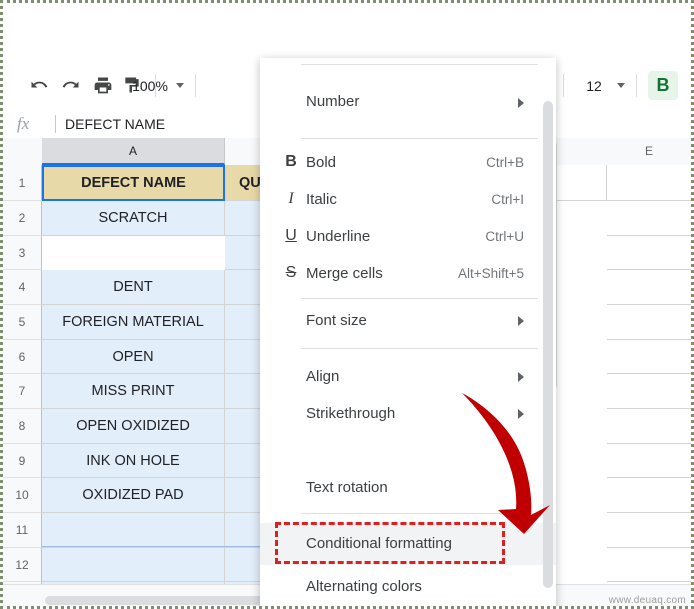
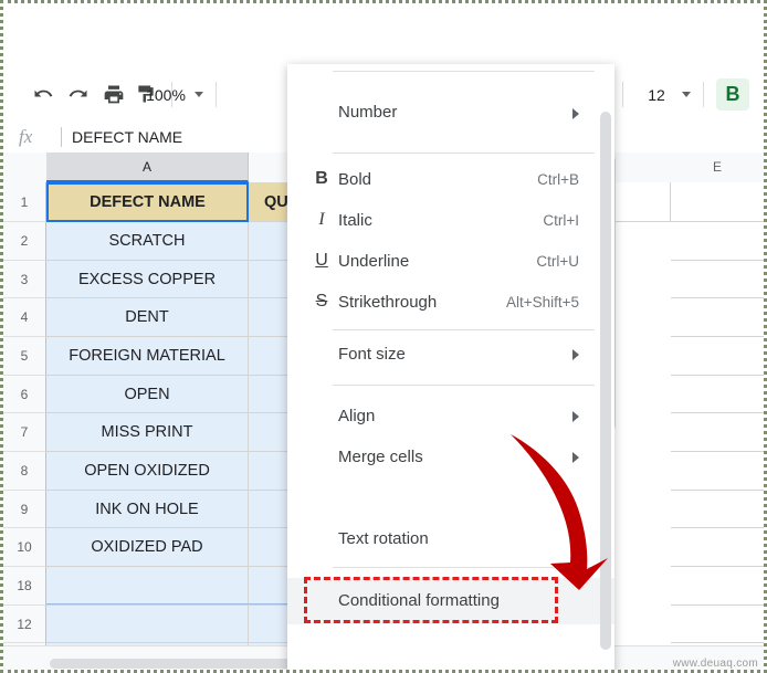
  100%
  12
  B
  fx
  DEFECT NAME
  A
  E
  1
  2
  3
  4
  5
  6
  7
  8
  9
  10
- 11
+ 18
  12
  DEFECT NAME
  SCRATCH
+ EXCESS COPPER
  DENT
  FOREIGN MATERIAL
  OPEN
  MISS PRINT
  OPEN OXIDIZED
  INK ON HOLE
  OXIDIZED PAD
  QU
  Number
  B
  Bold
  Ctrl+B
  I
  Italic
  Ctrl+I
  U
  Underline
  Ctrl+U
  S
- Merge cells
+ Strikethrough
  Alt+Shift+5
  Font size
  Align
- Strikethrough
+ Merge cells
  Text rotation
  Conditional formatting
- Alternating colors
  www.deuaq.com
